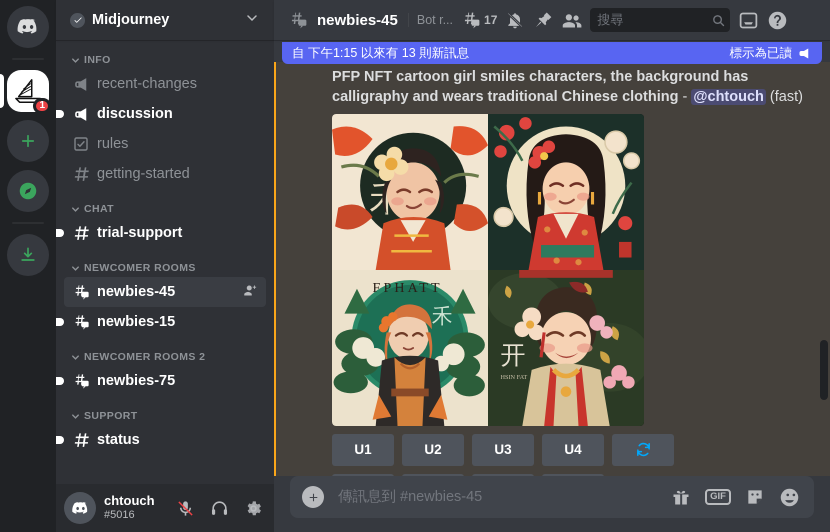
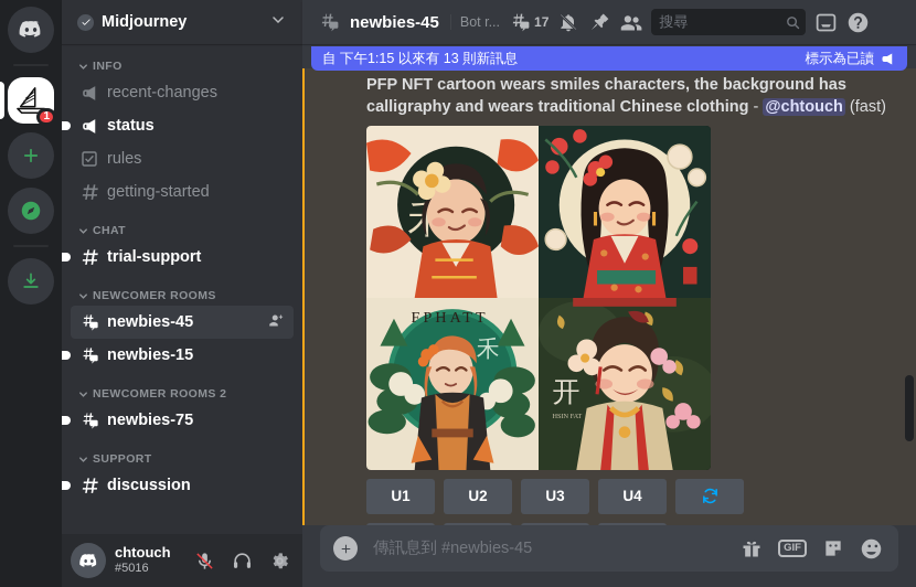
  1
  Midjourney
  INFO
  recent-changes
- discussion
+ status
  rules
  getting-started
  CHAT
  trial-support
  NEWCOMER ROOMS
  newbies-45
  newbies-15
  NEWCOMER ROOMS 2
  newbies-75
  SUPPORT
- status
+ discussion
  chtouch
  #5016
  newbies-45
  Bot r...
  17
  搜尋
  自 下午1:15 以來有 13 則新訊息
  標示為已讀
- PFP NFT cartoon girl smiles characters, the background has
+ PFP NFT cartoon wears smiles characters, the background has
  calligraphy and wears traditional Chinese clothing - @chtouch (fast)
  禾
  FPHATT
  禾
  开
  U1
  U2
  U3
  U4
  傳訊息到 #newbies-45
  GIF
